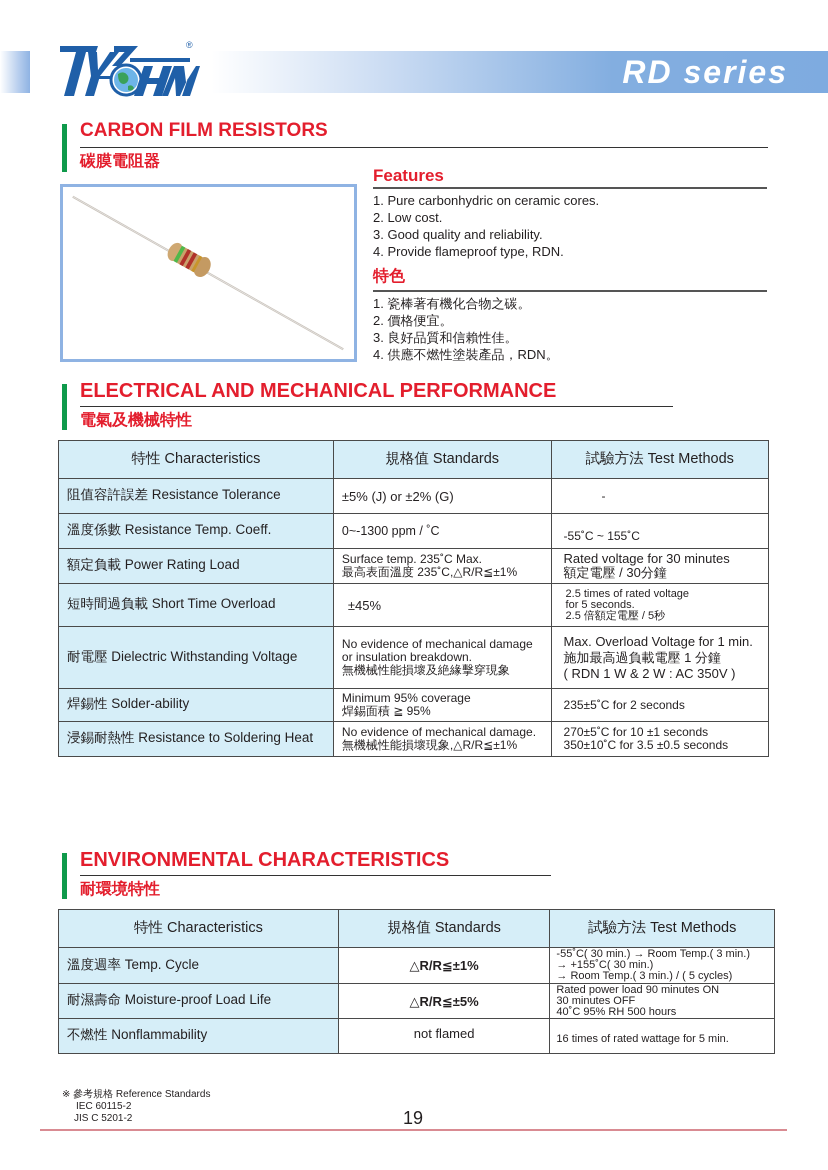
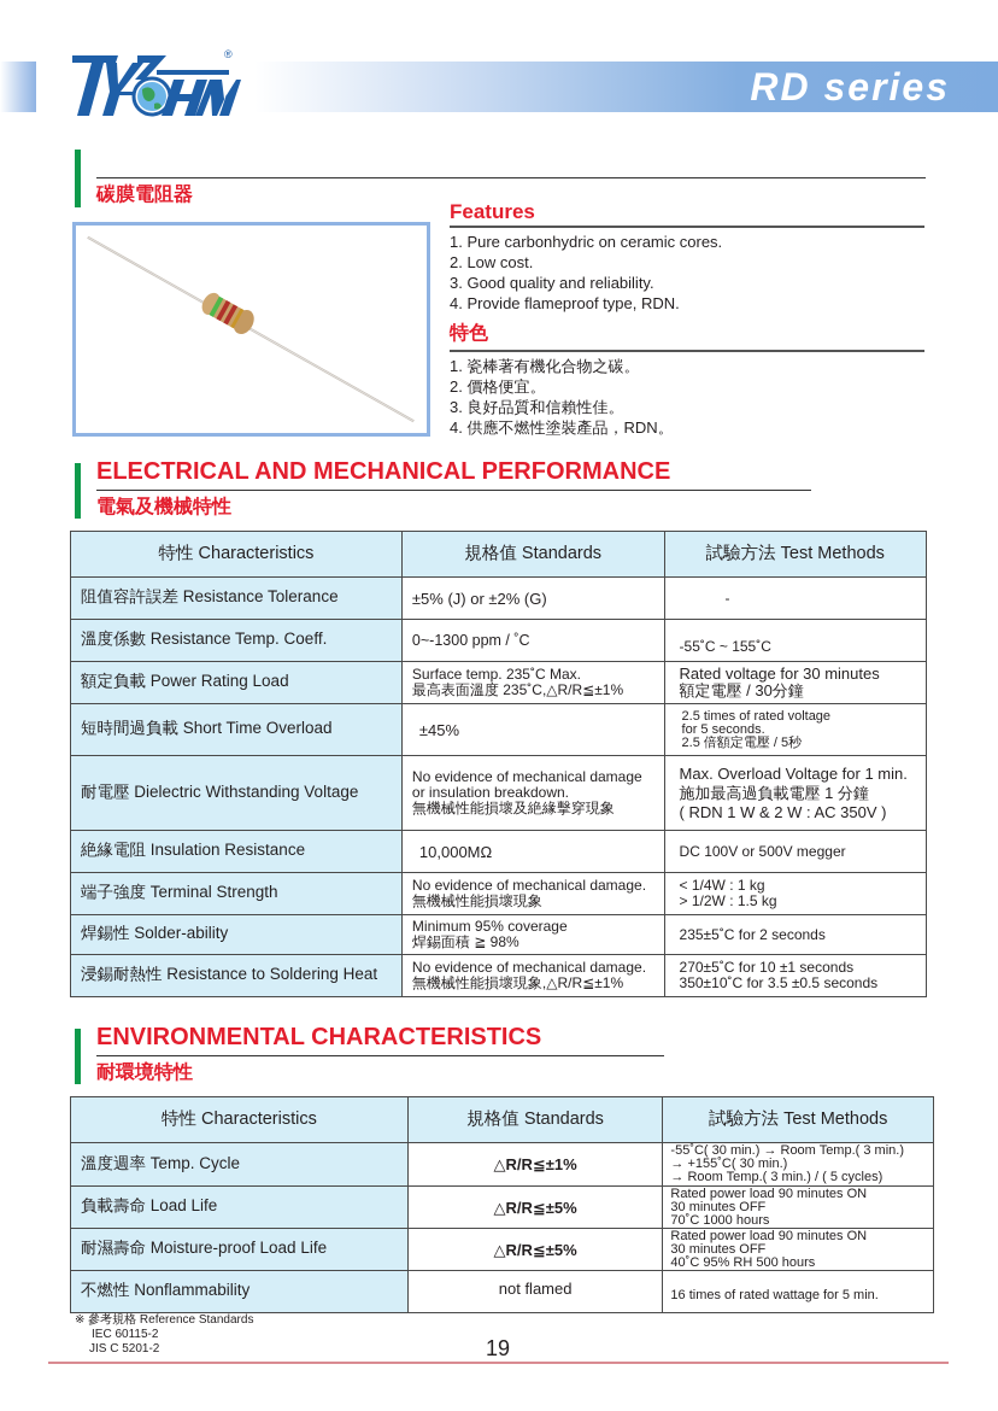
  RD series
  ®
- CARBON FILM RESISTORS
  碳膜電阻器
  Features
  1. Pure carbonhydric on ceramic cores.
  2. Low cost.
  3. Good quality and reliability.
  4. Provide flameproof type, RDN.
  特色
  1. 瓷棒著有機化合物之碳。
  2. 價格便宜。
  3. 良好品質和信賴性佳。
  4. 供應不燃性塗裝產品，RDN。
  ELECTRICAL AND MECHANICAL PERFORMANCE
  電氣及機械特性
  特性 Characteristics	規格值 Standards	試驗方法 Test Methods
  阻值容許誤差 Resistance Tolerance	±5% (J) or ±2% (G)	-
  溫度係數 Resistance Temp. Coeff.	0~-1300 ppm / ˚C	-55˚C ~ 155˚C
  額定負載 Power Rating Load	Surface temp. 235˚C Max. 最高表面溫度 235˚C,△R/R≦±1%	Rated voltage for 30 minutes 額定電壓 / 30分鐘
  短時間過負載 Short Time Overload	±45%	2.5 times of rated voltage for 5 seconds. 2.5 倍額定電壓 / 5秒
  耐電壓 Dielectric Withstanding Voltage	No evidence of mechanical damage or insulation breakdown. 無機械性能損壞及絶緣擊穿現象	Max. Overload Voltage for 1 min. 施加最高過負載電壓 1 分鐘 ( RDN 1 W & 2 W : AC 350V )
+ 絶緣電阻 Insulation Resistance	10,000MΩ	DC 100V or 500V megger
+ 端子強度 Terminal Strength	No evidence of mechanical damage. 無機械性能損壞現象	< 1/4W : 1 kg > 1/2W : 1.5 kg
- 焊錫性 Solder-ability	Minimum 95% coverage 焊錫面積 ≧ 95%	235±5˚C for 2 seconds
+ 焊錫性 Solder-ability	Minimum 95% coverage 焊錫面積 ≧ 98%	235±5˚C for 2 seconds
  浸錫耐熱性 Resistance to Soldering Heat	No evidence of mechanical damage. 無機械性能損壞現象,△R/R≦±1%	270±5˚C for 10 ±1 seconds 350±10˚C for 3.5 ±0.5 seconds
  ENVIRONMENTAL CHARACTERISTICS
  耐環境特性
  特性 Characteristics	規格值 Standards	試驗方法 Test Methods
  溫度週率 Temp. Cycle	△R/R≦±1%	-55˚C( 30 min.) → Room Temp.( 3 min.) → +155˚C( 30 min.) → Room Temp.( 3 min.) / ( 5 cycles)
+ 負載壽命 Load Life	△R/R≦±5%	Rated power load 90 minutes ON 30 minutes OFF 70˚C 1000 hours
  耐濕壽命 Moisture-proof Load Life	△R/R≦±5%	Rated power load 90 minutes ON 30 minutes OFF 40˚C 95% RH 500 hours
  不燃性 Nonflammability	not flamed	16 times of rated wattage for 5 min.
  ※ 參考規格 Reference Standards
  IEC 60115-2
  JIS C 5201-2
  19
